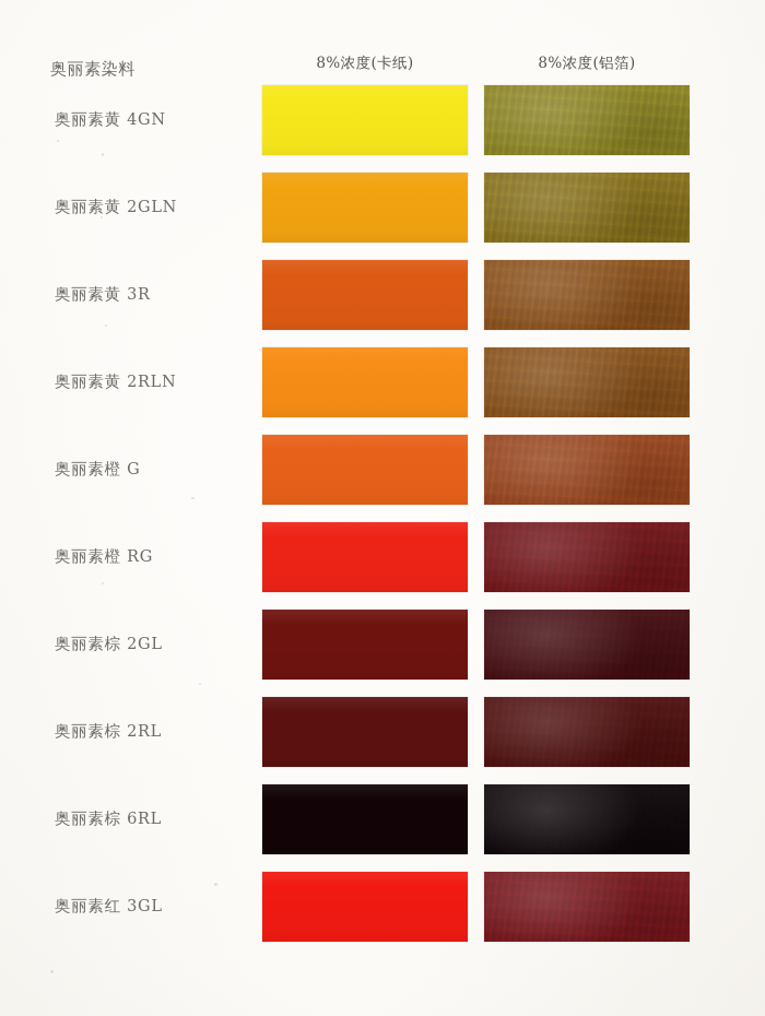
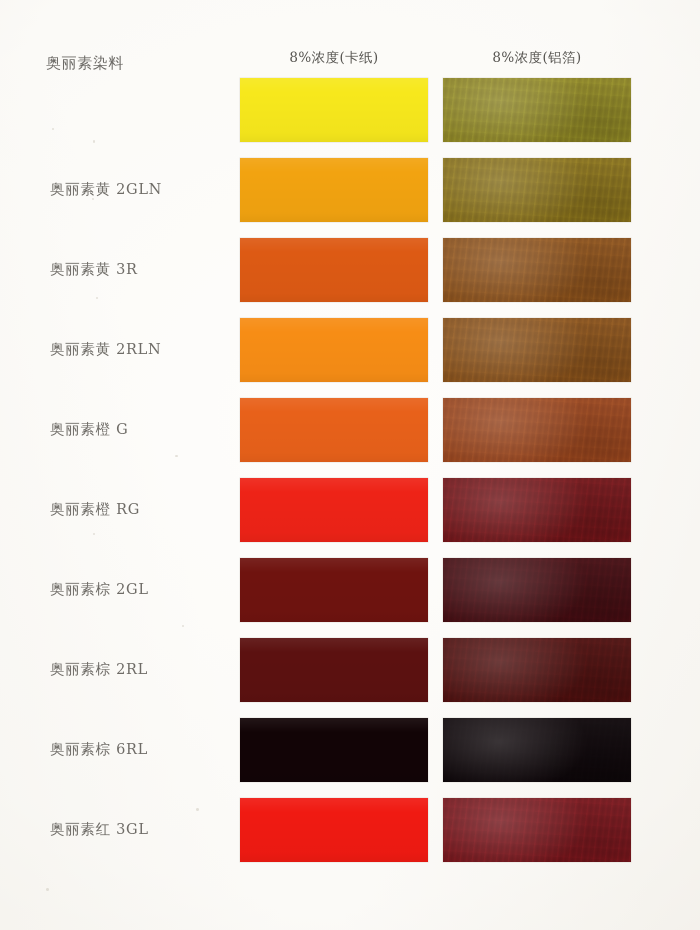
  奥丽素染料
  8%浓度(卡纸)
  8%浓度(铝箔)
- 奥丽素黄 4GN
  奥丽素黄 2GLN
  奥丽素黄 3R
  奥丽素黄 2RLN
  奥丽素橙 G
  奥丽素橙 RG
  奥丽素棕 2GL
  奥丽素棕 2RL
  奥丽素棕 6RL
  奥丽素红 3GL
